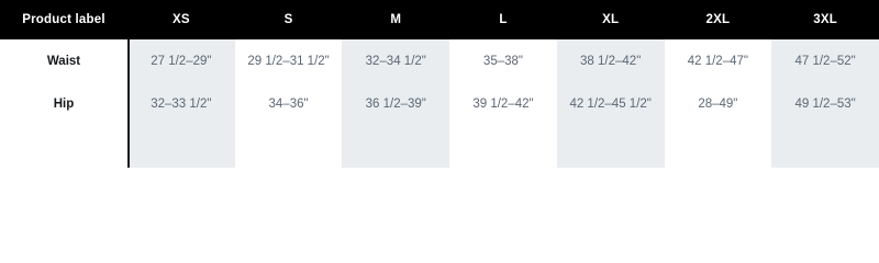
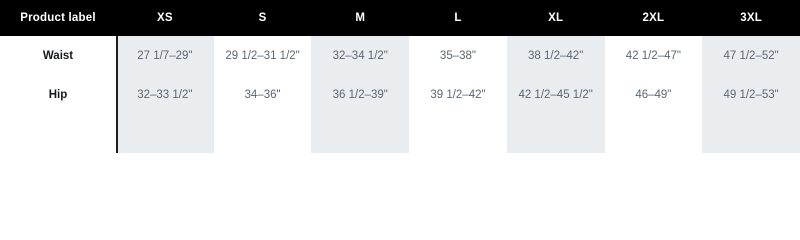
  Product label	XS	S	M	L	XL	2XL	3XL
- Waist	27 1/2–29"	29 1/2–31 1/2"	32–34 1/2"	35–38"	38 1/2–42"	42 1/2–47"	47 1/2–52"
+ Waist	27 1/7–29"	29 1/2–31 1/2"	32–34 1/2"	35–38"	38 1/2–42"	42 1/2–47"	47 1/2–52"
- Hip	32–33 1/2"	34–36"	36 1/2–39"	39 1/2–42"	42 1/2–45 1/2"	28–49"	49 1/2–53"
+ Hip	32–33 1/2"	34–36"	36 1/2–39"	39 1/2–42"	42 1/2–45 1/2"	46–49"	49 1/2–53"
